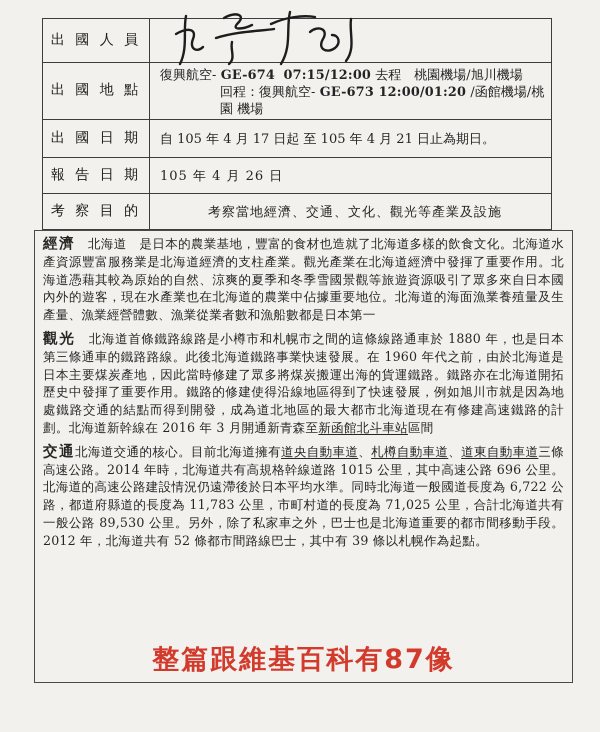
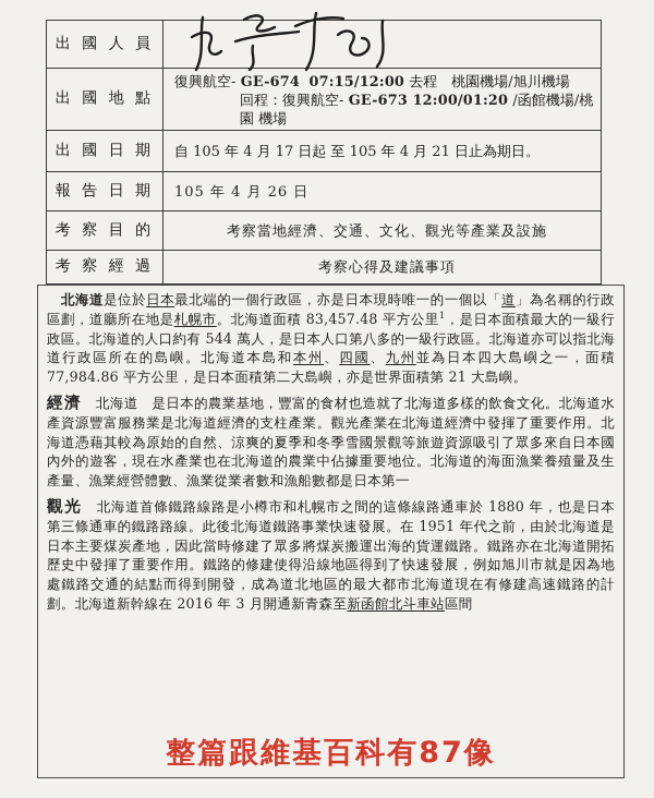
  出 國 人 員
  出 國 地 點	復興航空- GE-674 07:15/12:00 去程 桃園機場/旭川機場 回程：復興航空- GE-673 12:00/01:20 /函館機場/桃園 機場
  出 國 日 期	自 105 年 4 月 17 日起 至 105 年 4 月 21 日止為期日。
  報 告 日 期	105 年 4 月 26 日
  考 察 目 的	考察當地經濟、交通、文化、觀光等產業及設施
+ 考 察 經 過	考察心得及建議事項
+ 北海道是位於日本最北端的一個行政區，亦是日本現時唯一的一個以「道」為名稱的行政區劃，道廳所在地是札幌市。北海道面積 83,457.48 平方公里1，是日本面積最大的一級行政區。北海道的人口約有 544 萬人，是日本人口第八多的一級行政區。北海道亦可以指北海道行政區所在的島嶼。北海道本島和本州、四國、九州並為日本四大島嶼之一，面積 77,984.86 平方公里，是日本面積第二大島嶼，亦是世界面積第 21 大島嶼。
  經濟 北海道 是日本的農業基地，豐富的食材也造就了北海道多樣的飲食文化。北海道水產資源豐富服務業是北海道經濟的支柱產業。觀光產業在北海道經濟中發揮了重要作用。北海道憑藉其較為原始的自然、涼爽的夏季和冬季雪國景觀等旅遊資源吸引了眾多來自日本國內外的遊客，現在水產業也在北海道的農業中佔據重要地位。北海道的海面漁業養殖量及生產量、漁業經營體數、漁業從業者數和漁船數都是日本第一
- 觀光 北海道首條鐵路線路是小樽市和札幌市之間的這條線路通車於 1880 年，也是日本第三條通車的鐵路路線。此後北海道鐵路事業快速發展。在 1960 年代之前，由於北海道是日本主要煤炭產地，因此當時修建了眾多將煤炭搬運出海的貨運鐵路。鐵路亦在北海道開拓歷史中發揮了重要作用。鐵路的修建使得沿線地區得到了快速發展，例如旭川市就是因為地處鐵路交通的結點而得到開發，成為道北地區的最大都市北海道現在有修建高速鐵路的計劃。北海道新幹線在 2016 年 3 月開通新青森至新函館北斗車站區間
+ 觀光 北海道首條鐵路線路是小樽市和札幌市之間的這條線路通車於 1880 年，也是日本第三條通車的鐵路路線。此後北海道鐵路事業快速發展。在 1951 年代之前，由於北海道是日本主要煤炭產地，因此當時修建了眾多將煤炭搬運出海的貨運鐵路。鐵路亦在北海道開拓歷史中發揮了重要作用。鐵路的修建使得沿線地區得到了快速發展，例如旭川市就是因為地處鐵路交通的結點而得到開發，成為道北地區的最大都市北海道現在有修建高速鐵路的計劃。北海道新幹線在 2016 年 3 月開通新青森至新函館北斗車站區間
- 交通北海道交通的核心。目前北海道擁有道央自動車道、札樽自動車道、道東自動車道三條高速公路。2014 年時，北海道共有高規格幹線道路 1015 公里，其中高速公路 696 公里。北海道的高速公路建設情況仍遠滯後於日本平均水準。同時北海道一般國道長度為 6,722 公路，都道府縣道的長度為 11,783 公里，市町村道的長度為 71,025 公里，合計北海道共有一般公路 89,530 公里。另外，除了私家車之外，巴士也是北海道重要的都市間移動手段。2012 年，北海道共有 52 條都市間路線巴士，其中有 39 條以札幌作為起點。
  整篇跟維基百科有87像
